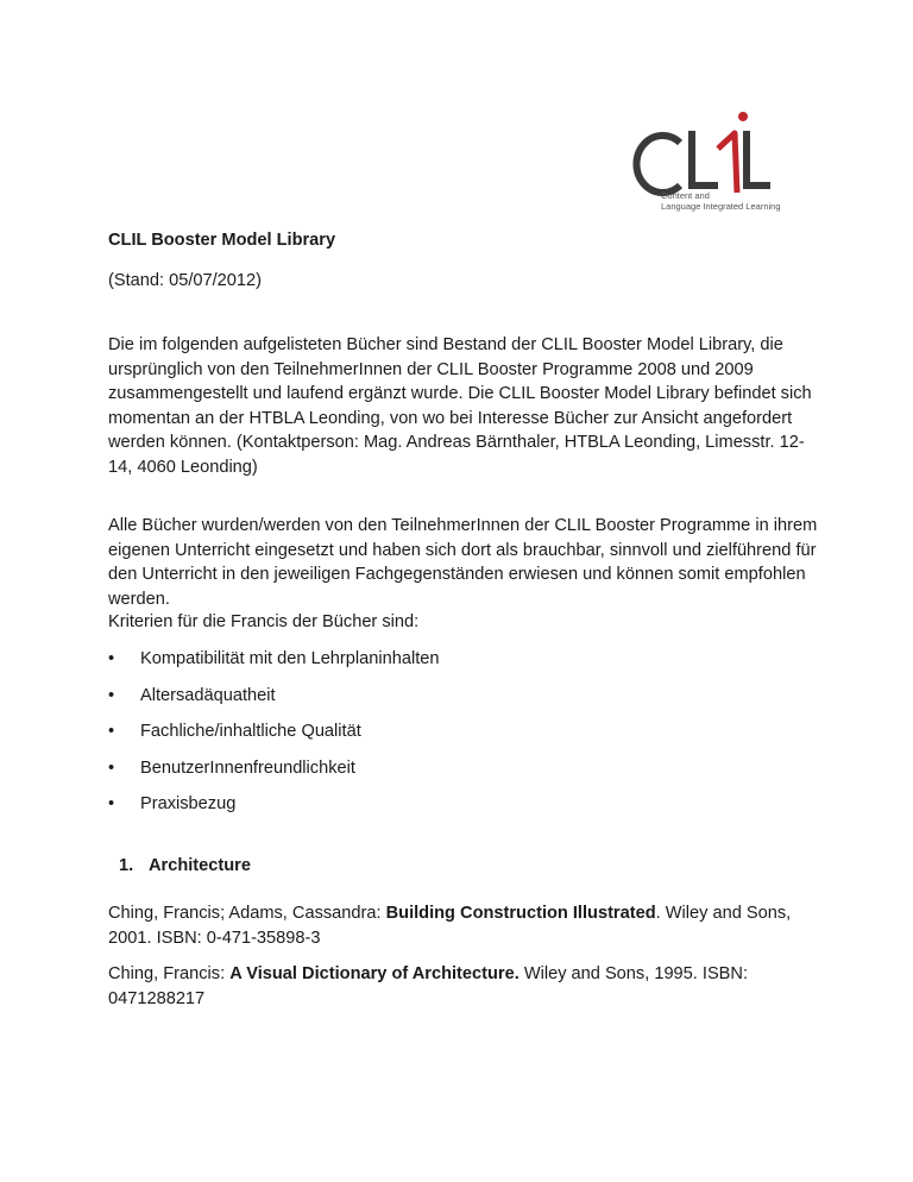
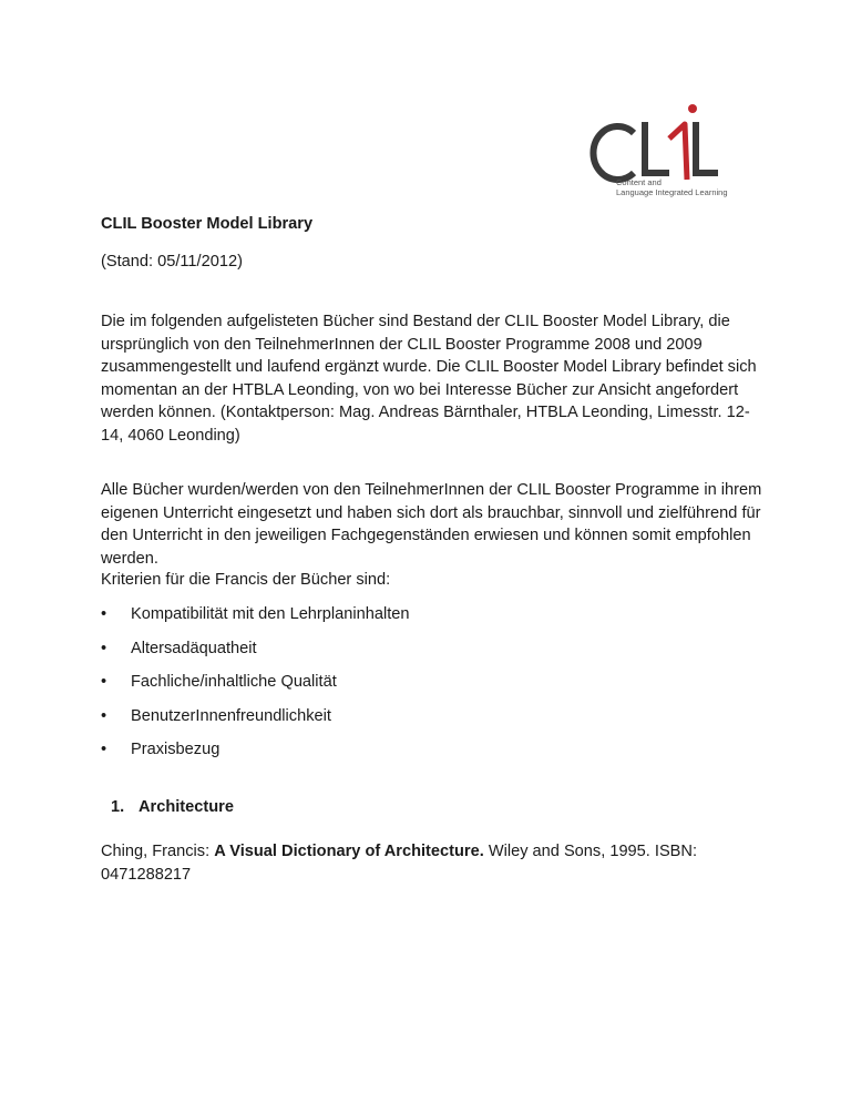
  Content and
  Language Integrated Learning
  CLIL Booster Model Library
- (Stand: 05/07/2012)
+ (Stand: 05/11/2012)
  Die im folgenden aufgelisteten Bücher sind Bestand der CLIL Booster Model Library, die ursprünglich von den TeilnehmerInnen der CLIL Booster Programme 2008 und 2009 zusammengestellt und laufend ergänzt wurde. Die CLIL Booster Model Library befindet sich momentan an der HTBLA Leonding, von wo bei Interesse Bücher zur Ansicht angefordert werden können. (Kontaktperson: Mag. Andreas Bärnthaler, HTBLA Leonding, Limesstr. 12-14, 4060 Leonding)
  Alle Bücher wurden/werden von den TeilnehmerInnen der CLIL Booster Programme in ihrem eigenen Unterricht eingesetzt und haben sich dort als brauchbar, sinnvoll und zielführend für den Unterricht in den jeweiligen Fachgegenständen erwiesen und können somit empfohlen werden.
  Kriterien für die Francis der Bücher sind:
  •
  Kompatibilität mit den Lehrplaninhalten
  •
  Altersadäquatheit
  •
  Fachliche/inhaltliche Qualität
  •
  BenutzerInnenfreundlichkeit
  •
  Praxisbezug
  1. Architecture
- Ching, Francis; Adams, Cassandra: Building Construction Illustrated. Wiley and Sons, 2001. ISBN: 0-471-35898-3
  Ching, Francis: A Visual Dictionary of Architecture. Wiley and Sons, 1995. ISBN: 0471288217
